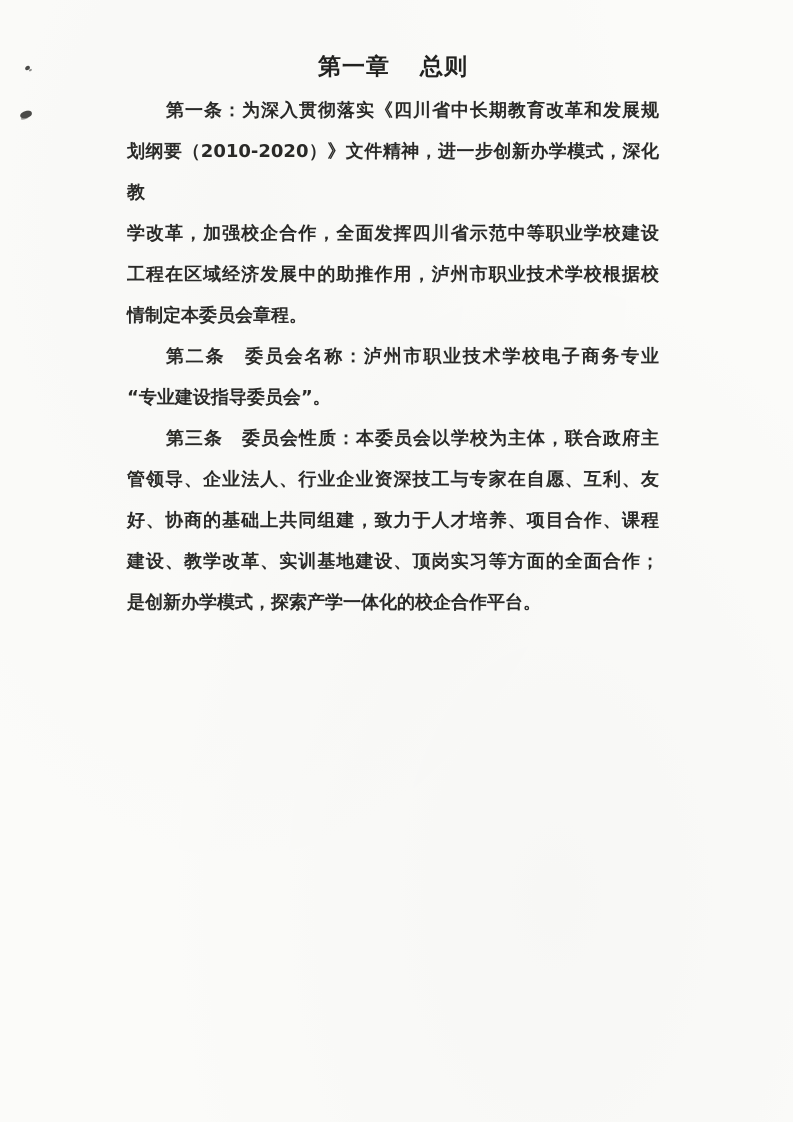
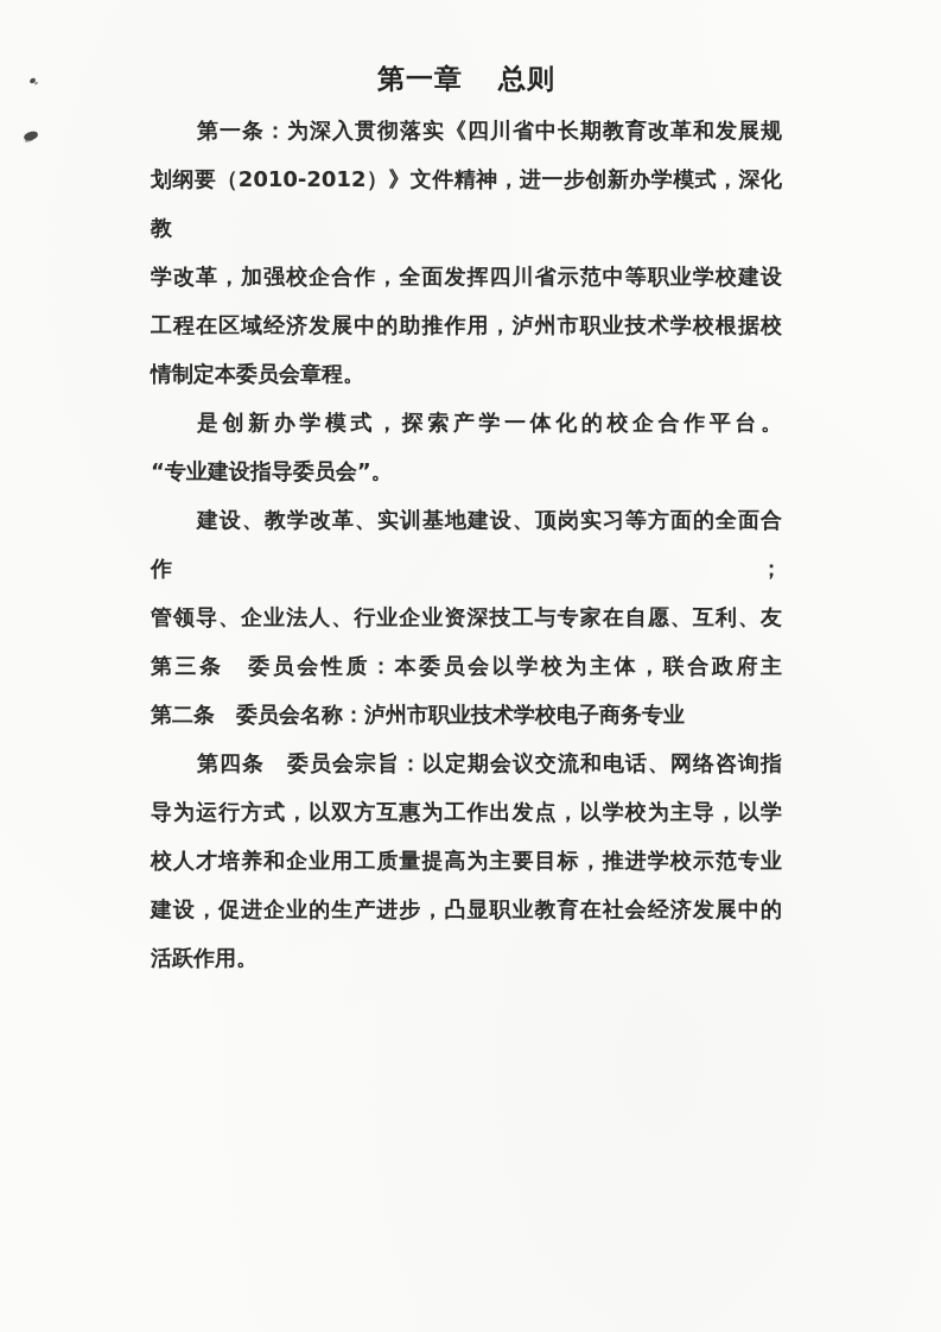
  第一章 总则
  第一条：为深入贯彻落实《四川省中长期教育改革和发展规
- 划纲要（2010-2020）》文件精神，进一步创新办学模式，深化教
+ 划纲要（2010-2012）》文件精神，进一步创新办学模式，深化教
  学改革，加强校企合作，全面发挥四川省示范中等职业学校建设
  工程在区域经济发展中的助推作用，泸州市职业技术学校根据校
  情制定本委员会章程。
- 第二条 委员会名称：泸州市职业技术学校电子商务专业
+ 是创新办学模式，探索产学一体化的校企合作平台。
  “专业建设指导委员会”。
- 第三条 委员会性质：本委员会以学校为主体，联合政府主
+ 建设、教学改革、实训基地建设、顶岗实习等方面的全面合作；
  管领导、企业法人、行业企业资深技工与专家在自愿、互利、友
- 好、协商的基础上共同组建，致力于人才培养、项目合作、课程
- 建设、教学改革、实训基地建设、顶岗实习等方面的全面合作；
+ 第三条 委员会性质：本委员会以学校为主体，联合政府主
- 是创新办学模式，探索产学一体化的校企合作平台。
+ 第二条 委员会名称：泸州市职业技术学校电子商务专业
+ 第四条 委员会宗旨：以定期会议交流和电话、网络咨询指
+ 导为运行方式，以双方互惠为工作出发点，以学校为主导，以学
+ 校人才培养和企业用工质量提高为主要目标，推进学校示范专业
+ 建设，促进企业的生产进步，凸显职业教育在社会经济发展中的
+ 活跃作用。
